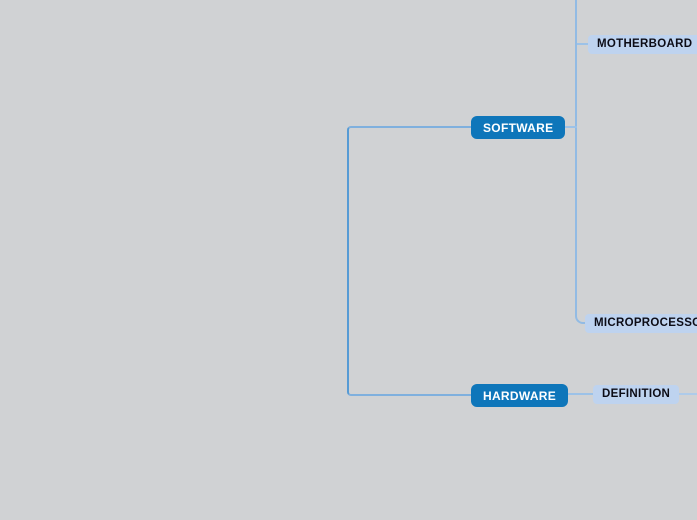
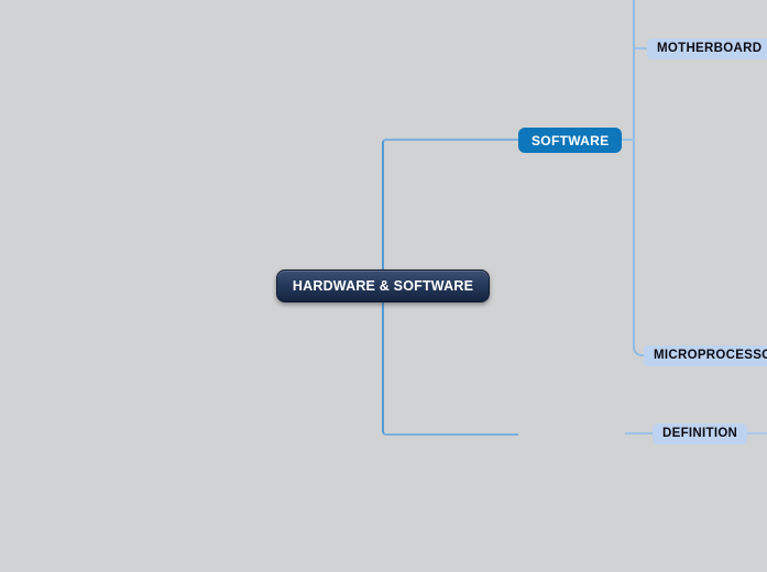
+ HARDWARE & SOFTWARE
  SOFTWARE
- HARDWARE
  MOTHERBOARD
  MICROPROCESS
  DEFINITION
